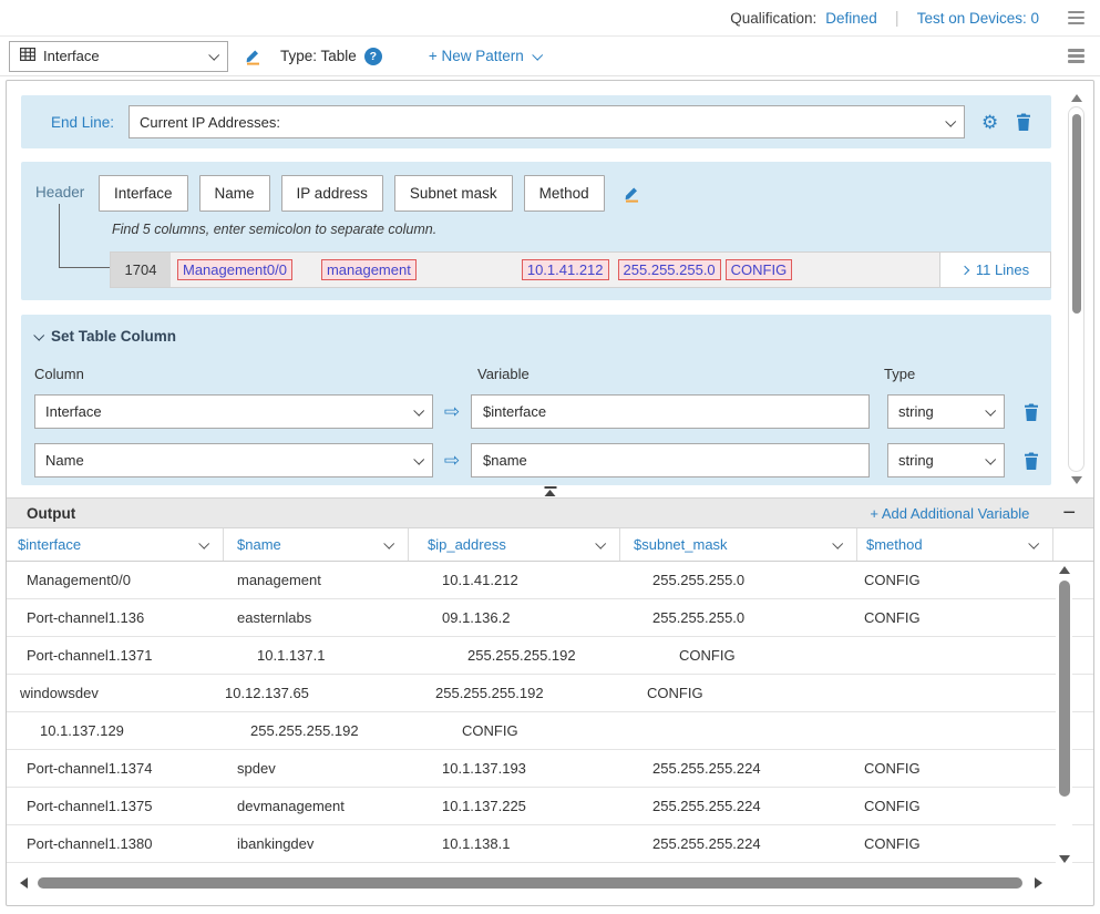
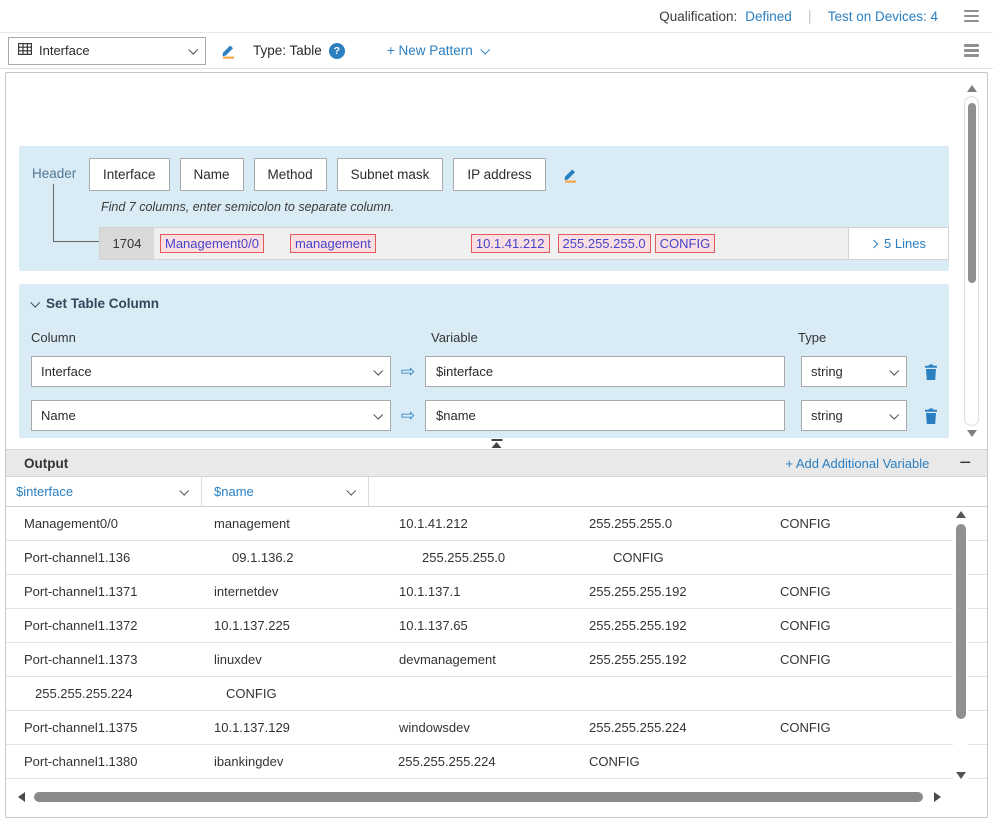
  Qualification:
  Defined
  |
- Test on Devices: 0
+ Test on Devices: 4
  Interface
  Type: Table
  ?
  + New Pattern
- End Line:
- Current IP Addresses:
- ⚙
  Header
  Interface
  Name
- IP address
+ Method
  Subnet mask
- Method
+ IP address
- Find 5 columns, enter semicolon to separate column.
+ Find 7 columns, enter semicolon to separate column.
  1704
  Management0/0
  management
  10.1.41.212
  255.255.255.0
  CONFIG
- 11 Lines
+ 5 Lines
  Set Table Column
  Column
  Variable
  Type
  Interface
  ⇨
  $interface
  string
  Name
  ⇨
  $name
  string
  Output
  + Add Additional Variable
  −
  $interface
  $name
- $ip_address
- $subnet_mask
- $method
  Management0/0
  management
  10.1.41.212
  255.255.255.0
  CONFIG
  Port-channel1.136
- easternlabs
  09.1.136.2
  255.255.255.0
  CONFIG
  Port-channel1.1371
+ internetdev
  10.1.137.1
  255.255.255.192
  CONFIG
+ Port-channel1.1372
- windowsdev
+ 10.1.137.225
- 10.12.137.65
+ 10.1.137.65
  255.255.255.192
  CONFIG
+ Port-channel1.1373
+ linuxdev
- 10.1.137.129
+ devmanagement
  255.255.255.192
  CONFIG
- Port-channel1.1374
- spdev
- 10.1.137.193
  255.255.255.224
  CONFIG
  Port-channel1.1375
- devmanagement
+ 10.1.137.129
- 10.1.137.225
+ windowsdev
  255.255.255.224
  CONFIG
  Port-channel1.1380
  ibankingdev
- 10.1.138.1
  255.255.255.224
  CONFIG
